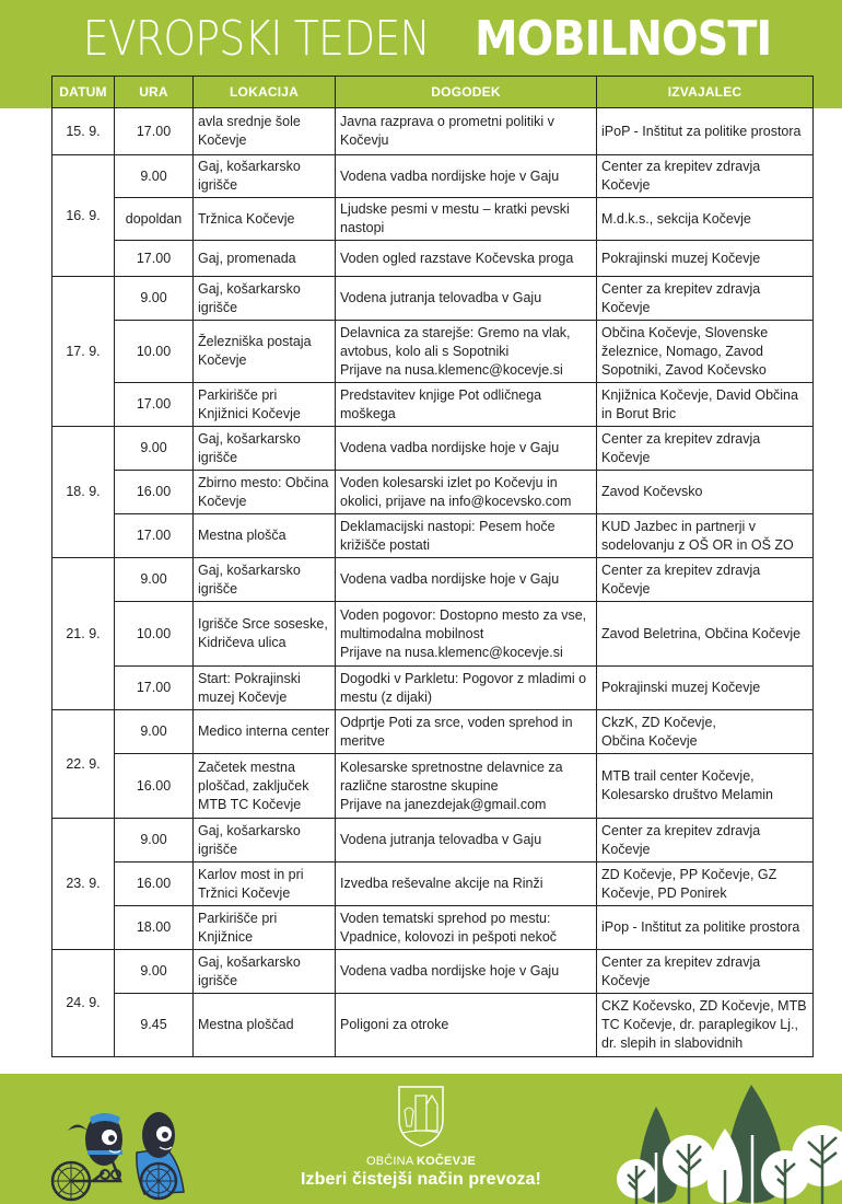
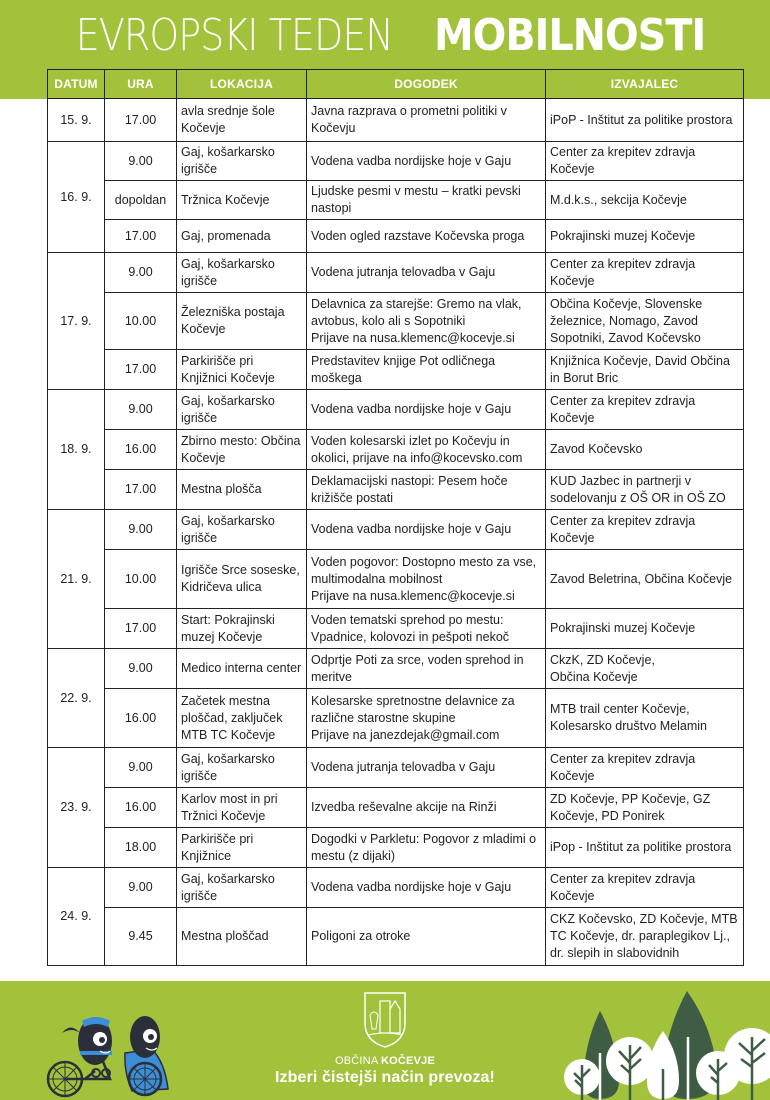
  EVROPSKI TEDEN MOBILNOSTI
  DATUM	URA	LOKACIJA	DOGODEK	IZVAJALEC
  15. 9.	17.00	avla srednje šole Kočevje	Javna razprava o prometni politiki v Kočevju	iPoP - Inštitut za politike prostora
  16. 9.	9.00	Gaj, košarkarsko igrišče	Vodena vadba nordijske hoje v Gaju	Center za krepitev zdravja Kočevje
  dopoldan	Tržnica Kočevje	Ljudske pesmi v mestu – kratki pevski nastopi	M.d.k.s., sekcija Kočevje
  17.00	Gaj, promenada	Voden ogled razstave Kočevska proga	Pokrajinski muzej Kočevje
  17. 9.	9.00	Gaj, košarkarsko igrišče	Vodena jutranja telovadba v Gaju	Center za krepitev zdravja Kočevje
  10.00	Železniška postaja Kočevje	Delavnica za starejše: Gremo na vlak, avtobus, kolo ali s Sopotniki Prijave na nusa.klemenc@kocevje.si	Občina Kočevje, Slovenske železnice, Nomago, Zavod Sopotniki, Zavod Kočevsko
  17.00	Parkirišče pri Knjižnici Kočevje	Predstavitev knjige Pot odličnega moškega	Knjižnica Kočevje, David Občina in Borut Bric
  18. 9.	9.00	Gaj, košarkarsko igrišče	Vodena vadba nordijske hoje v Gaju	Center za krepitev zdravja Kočevje
  16.00	Zbirno mesto: Občina Kočevje	Voden kolesarski izlet po Kočevju in okolici, prijave na info@kocevsko.com	Zavod Kočevsko
  17.00	Mestna plošča	Deklamacijski nastopi: Pesem hoče križišče postati	KUD Jazbec in partnerji v sodelovanju z OŠ OR in OŠ ZO
  21. 9.	9.00	Gaj, košarkarsko igrišče	Vodena vadba nordijske hoje v Gaju	Center za krepitev zdravja Kočevje
  10.00	Igrišče Srce soseske, Kidričeva ulica	Voden pogovor: Dostopno mesto za vse, multimodalna mobilnost Prijave na nusa.klemenc@kocevje.si	Zavod Beletrina, Občina Kočevje
- 17.00	Start: Pokrajinski muzej Kočevje	Dogodki v Parkletu: Pogovor z mladimi o mestu (z dijaki)	Pokrajinski muzej Kočevje
+ 17.00	Start: Pokrajinski muzej Kočevje	Voden tematski sprehod po mestu: Vpadnice, kolovozi in pešpoti nekoč	Pokrajinski muzej Kočevje
  22. 9.	9.00	Medico interna center	Odprtje Poti za srce, voden sprehod in meritve	CkzK, ZD Kočevje, Občina Kočevje
  16.00	Začetek mestna ploščad, zaključek MTB TC Kočevje	Kolesarske spretnostne delavnice za različne starostne skupine Prijave na janezdejak@gmail.com	MTB trail center Kočevje, Kolesarsko društvo Melamin
  23. 9.	9.00	Gaj, košarkarsko igrišče	Vodena jutranja telovadba v Gaju	Center za krepitev zdravja Kočevje
  16.00	Karlov most in pri Tržnici Kočevje	Izvedba reševalne akcije na Rinži	ZD Kočevje, PP Kočevje, GZ Kočevje, PD Ponirek
- 18.00	Parkirišče pri Knjižnice	Voden tematski sprehod po mestu: Vpadnice, kolovozi in pešpoti nekoč	iPop - Inštitut za politike prostora
+ 18.00	Parkirišče pri Knjižnice	Dogodki v Parkletu: Pogovor z mladimi o mestu (z dijaki)	iPop - Inštitut za politike prostora
  24. 9.	9.00	Gaj, košarkarsko igrišče	Vodena vadba nordijske hoje v Gaju	Center za krepitev zdravja Kočevje
  9.45	Mestna ploščad	Poligoni za otroke	CKZ Kočevsko, ZD Kočevje, MTB TC Kočevje, dr. paraplegikov Lj., dr. slepih in slabovidnih
  OBČINA KOČEVJE
  Izberi čistejši način prevoza!
